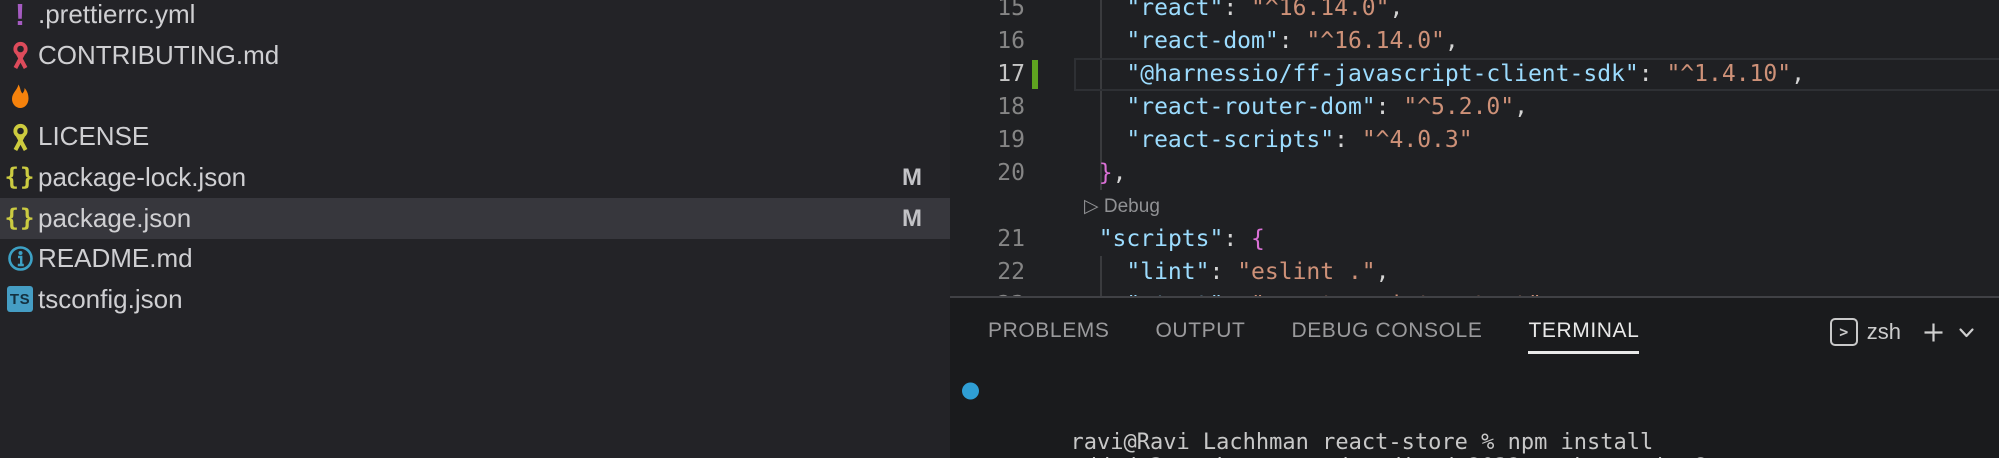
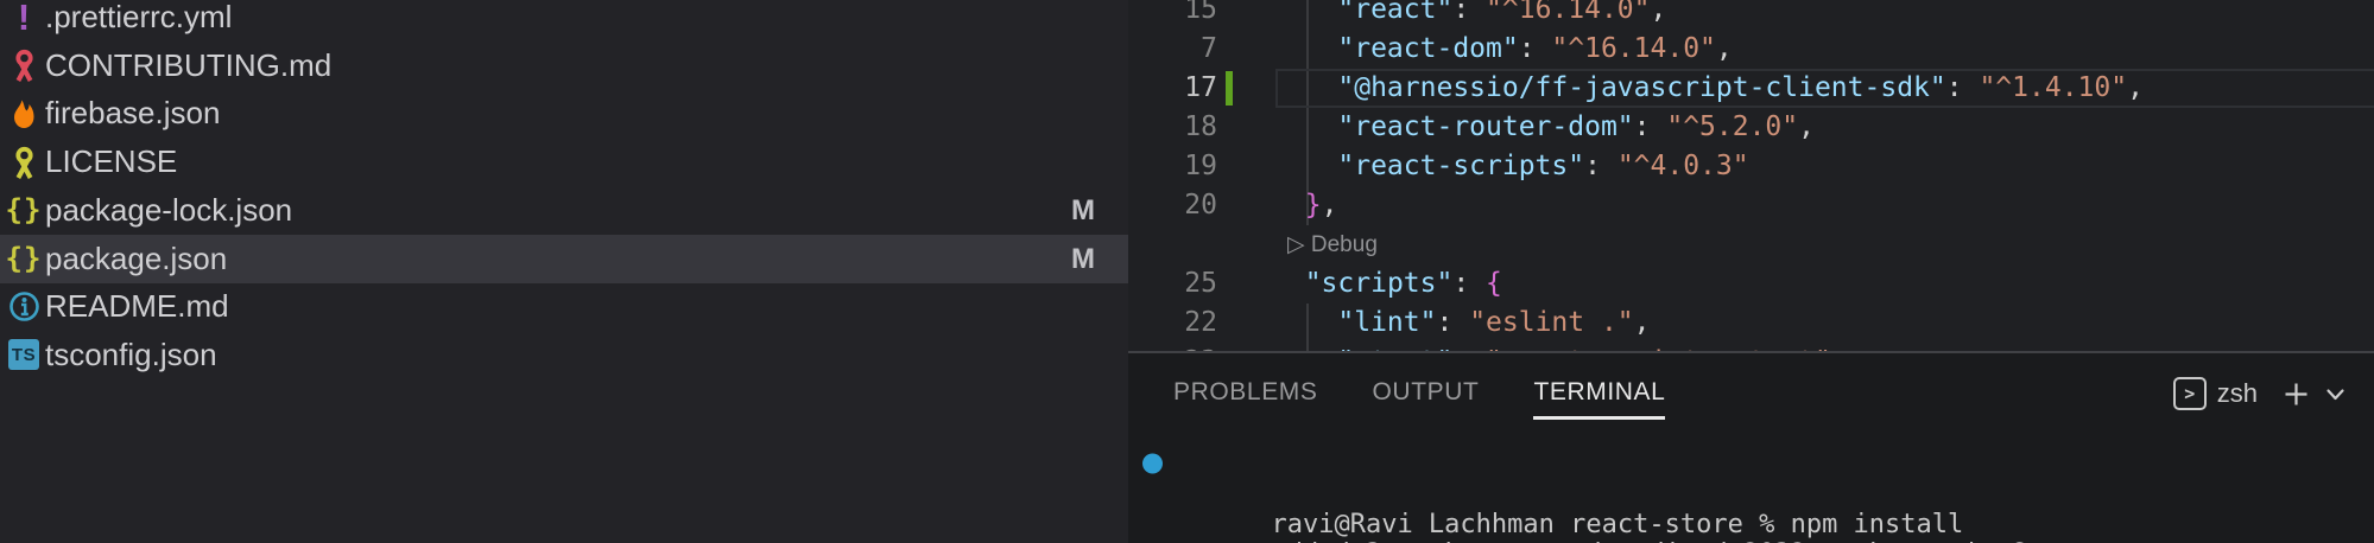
  !
  .prettierrc.yml
  CONTRIBUTING.md
+ firebase.json
  LICENSE
  {}
  package-lock.json
  M
  {}
  package.json
  M
  README.md
  TS
  tsconfig.json
  15
  "react": "^16.14.0",
- 16
+ 7
  "react-dom": "^16.14.0",
  17
  "@harnessio/ff-javascript-client-sdk": "^1.4.10",
  18
  "react-router-dom": "^5.2.0",
  19
  "react-scripts": "^4.0.3"
  20
  },
  ▷ Debug
- 21
+ 25
  "scripts": {
  22
  "lint": "eslint .",
  PROBLEMS
  OUTPUT
- DEBUG CONSOLE
  TERMINAL
  >
  zsh
  ravi@Ravi Lachhman react-store % npm install
